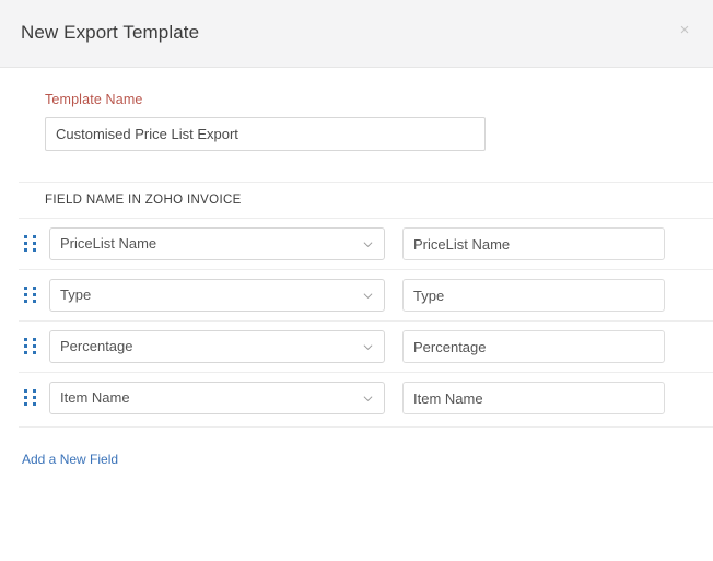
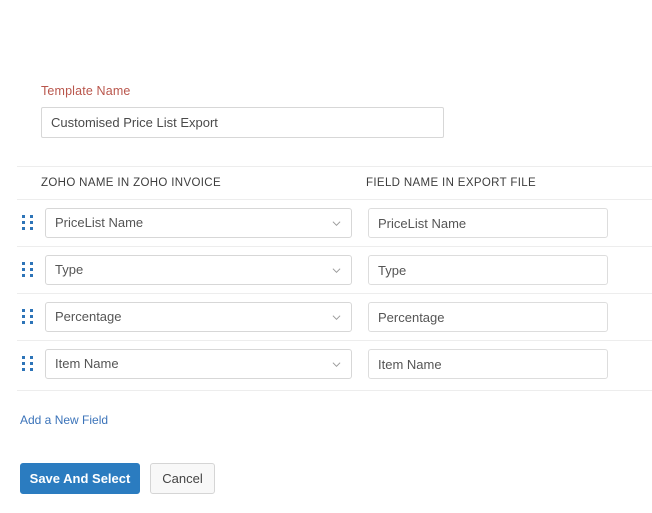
- New Export Template
- ×
  Template Name
  Customised Price List Export
- FIELD NAME IN ZOHO INVOICE
+ ZOHO NAME IN ZOHO INVOICE
+ FIELD NAME IN EXPORT FILE
  PriceList Name
  PriceList Name
  Type
  Type
  Percentage
  Percentage
  Item Name
  Item Name
  Add a New Field
+ Save And Select
+ Cancel
